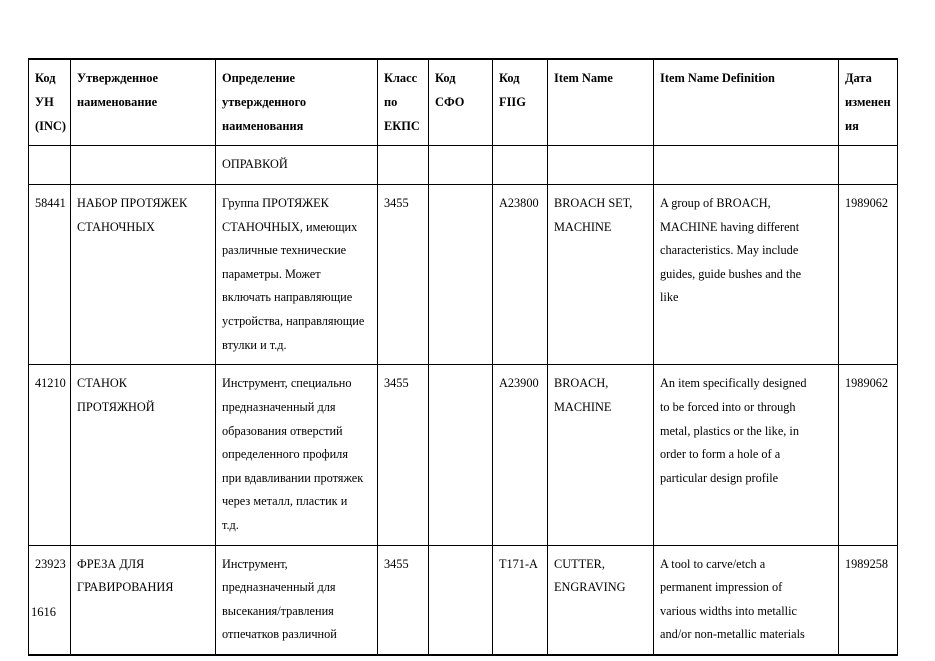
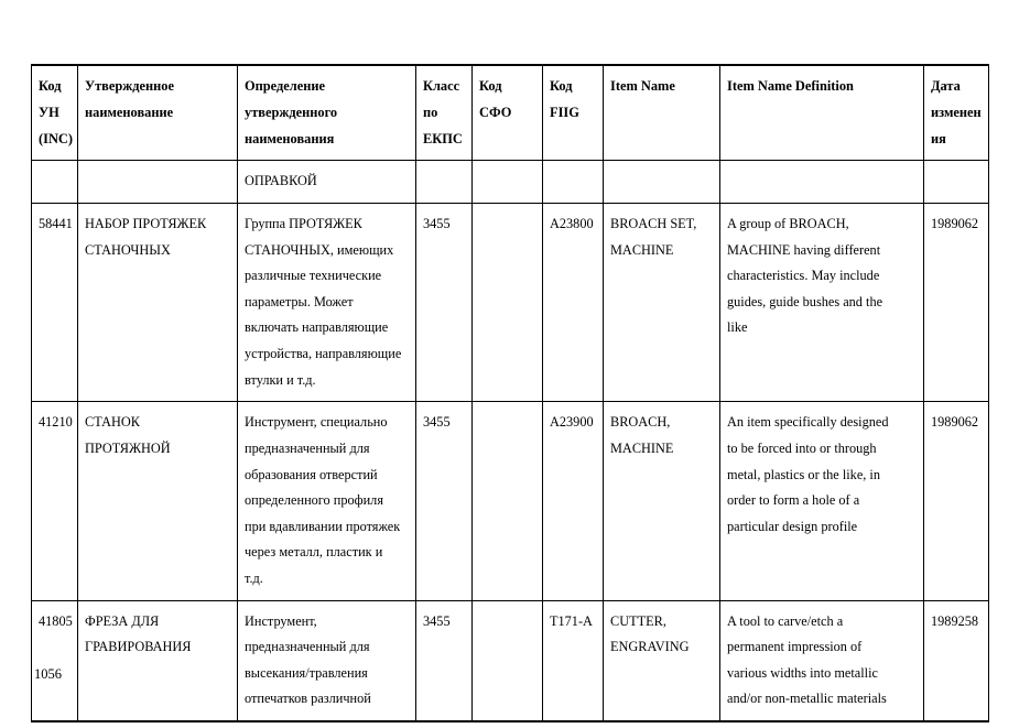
  Код УН (INC)	Утвержденное наименование	Определение утвержденного наименования	Класс по ЕКПС	Код СФО	Код FIIG	Item Name	Item Name Definition	Дата изменен ия
  		ОПРАВКОЙ
  58441	НАБОР ПРОТЯЖЕК СТАНОЧНЫХ	Группа ПРОТЯЖЕК СТАНОЧНЫХ, имеющих различные технические параметры. Может включать направляющие устройства, направляющие втулки и т.д.	3455		A23800	BROACH SET, MACHINE	A group of BROACH, MACHINE having different characteristics. May include guides, guide bushes and the like	1989062
  41210	СТАНОК ПРОТЯЖНОЙ	Инструмент, специально предназначенный для образования отверстий определенного профиля при вдавливании протяжек через металл, пластик и т.д.	3455		A23900	BROACH, MACHINE	An item specifically designed to be forced into or through metal, plastics or the like, in order to form a hole of a particular design profile	1989062
- 23923	ФРЕЗА ДЛЯ ГРАВИРОВАНИЯ	Инструмент, предназначенный для высекания/травления отпечатков различной	3455		T171-A	CUTTER, ENGRAVING	A tool to carve/etch a permanent impression of various widths into metallic and/or non-metallic materials	1989258
+ 41805	ФРЕЗА ДЛЯ ГРАВИРОВАНИЯ	Инструмент, предназначенный для высекания/травления отпечатков различной	3455		T171-A	CUTTER, ENGRAVING	A tool to carve/etch a permanent impression of various widths into metallic and/or non-metallic materials	1989258
- 1616
+ 1056
